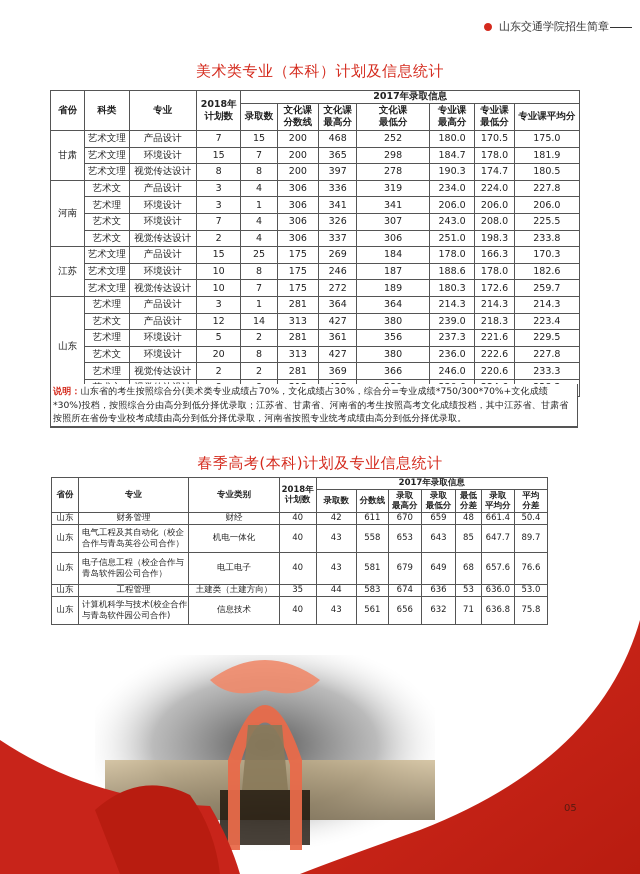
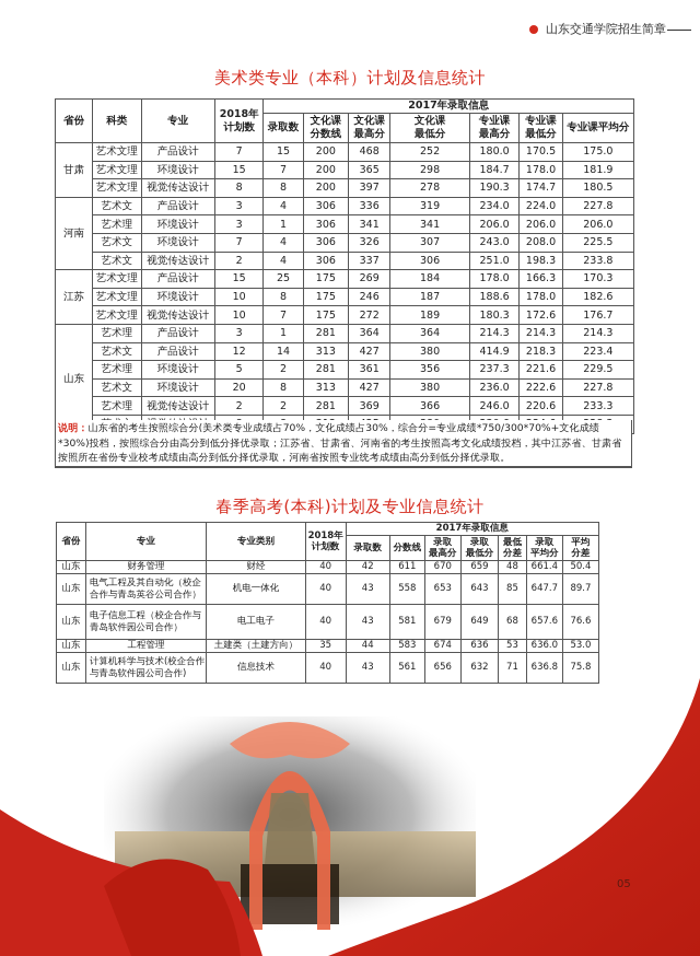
  山东交通学院招生简章
  美术类专业（本科）计划及信息统计
  省份	科类	专业	2018年 计划数	2017年录取信息
  录取数	文化课 分数线	文化课 最高分	文化课 最低分	专业课 最高分	专业课 最低分	专业课平均分
  甘肃	艺术文理	产品设计	7	15	200	468	252	180.0	170.5	175.0
  艺术文理	环境设计	15	7	200	365	298	184.7	178.0	181.9
  艺术文理	视觉传达设计	8	8	200	397	278	190.3	174.7	180.5
  河南	艺术文	产品设计	3	4	306	336	319	234.0	224.0	227.8
  艺术理	环境设计	3	1	306	341	341	206.0	206.0	206.0
  艺术文	环境设计	7	4	306	326	307	243.0	208.0	225.5
  艺术文	视觉传达设计	2	4	306	337	306	251.0	198.3	233.8
  江苏	艺术文理	产品设计	15	25	175	269	184	178.0	166.3	170.3
  艺术文理	环境设计	10	8	175	246	187	188.6	178.0	182.6
- 艺术文理	视觉传达设计	10	7	175	272	189	180.3	172.6	259.7
+ 艺术文理	视觉传达设计	10	7	175	272	189	180.3	172.6	176.7
  山东	艺术理	产品设计	3	1	281	364	364	214.3	214.3	214.3
- 艺术文	产品设计	12	14	313	427	380	239.0	218.3	223.4
+ 艺术文	产品设计	12	14	313	427	380	414.9	218.3	223.4
  艺术理	环境设计	5	2	281	361	356	237.3	221.6	229.5
  艺术文	环境设计	20	8	313	427	380	236.0	222.6	227.8
  艺术理	视觉传达设计	2	2	281	369	366	246.0	220.6	233.3
  说明：山东省的考生按照综合分(美术类专业成绩占70%，文化成绩占30%，综合分=专业成绩*750/300*70%+文化成绩*30%)投档，按照综合分由高分到低分择优录取；江苏省、甘肃省、河南省的考生按照高考文化成绩投档，其中江苏省、甘肃省按照所在省份专业校考成绩由高分到低分择优录取，河南省按照专业统考成绩由高分到低分择优录取。
  春季高考(本科)计划及专业信息统计
  省份	专业	专业类别	2018年 计划数	2017年录取信息
  录取数	分数线	录取 最高分	录取 最低分	最低 分差	录取 平均分	平均 分差
  山东	财务管理	财经	40	42	611	670	659	48	661.4	50.4
  山东	电气工程及其自动化（校企合作与青岛英谷公司合作）	机电一体化	40	43	558	653	643	85	647.7	89.7
  山东	电子信息工程（校企合作与青岛软件园公司合作）	电工电子	40	43	581	679	649	68	657.6	76.6
  山东	工程管理	土建类（土建方向）	35	44	583	674	636	53	636.0	53.0
  山东	计算机科学与技术(校企合作与青岛软件园公司合作)	信息技术	40	43	561	656	632	71	636.8	75.8
  05
